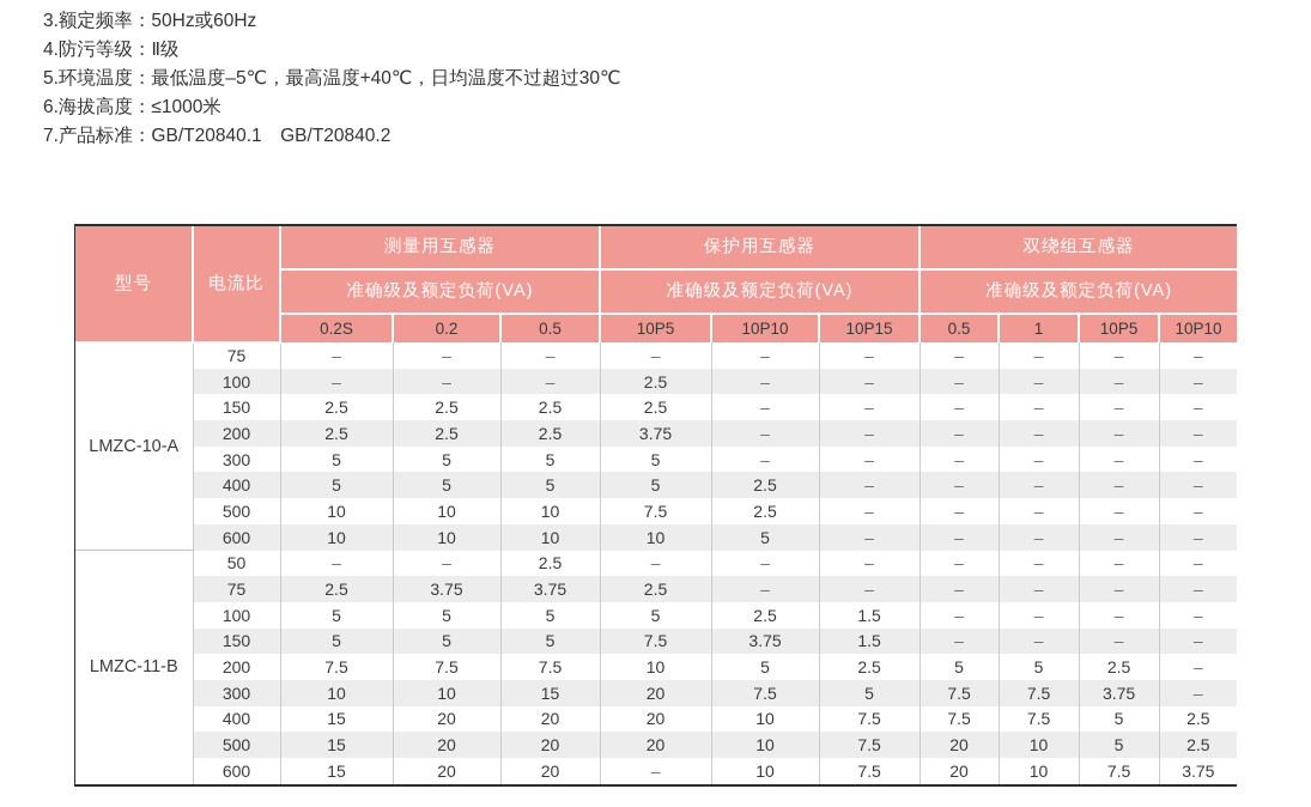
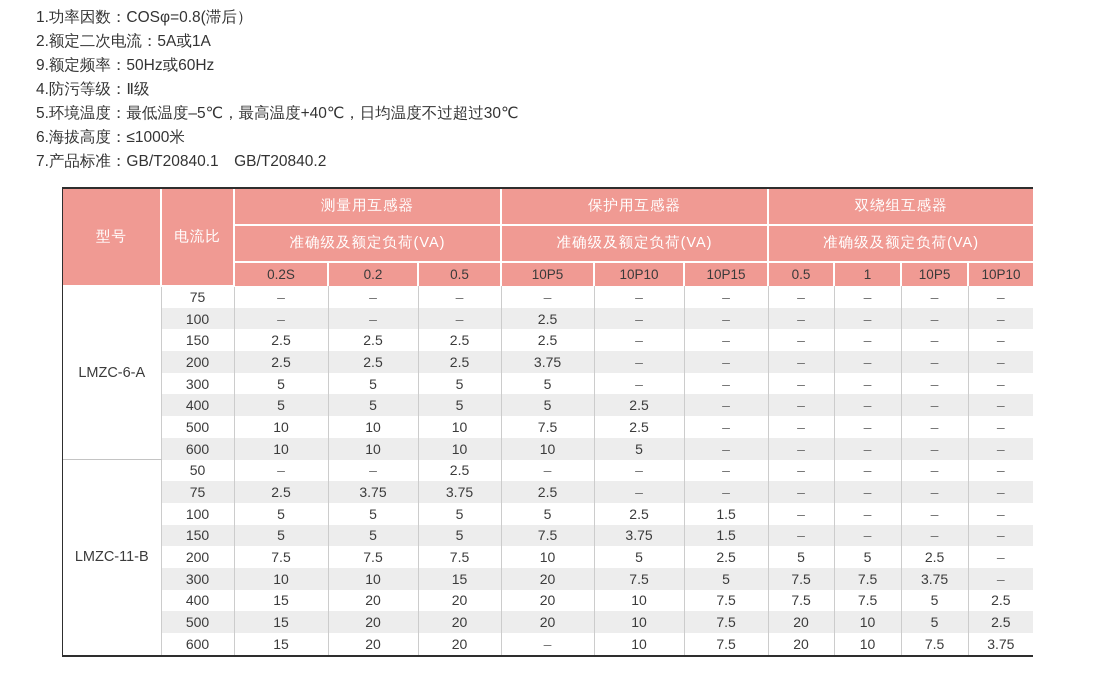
+ 1.功率因数：COSφ=0.8(滞后）
+ 2.额定二次电流：5A或1A
- 3.额定频率：50Hz或60Hz
+ 9.额定频率：50Hz或60Hz
  4.防污等级：Ⅱ级
  5.环境温度：最低温度–5℃，最高温度+40℃，日均温度不过超过30℃
  6.海拔高度：≤1000米
  7.产品标准：GB/T20840.1 GB/T20840.2
  型号	电流比	测量用互感器	保护用互感器	双绕组互感器
  准确级及额定负荷(VA)	准确级及额定负荷(VA)	准确级及额定负荷(VA)
  0.2S	0.2	0.5	10P5	10P10	10P15	0.5	1	10P5	10P10
- LMZC-10-A	75	–	–	–	–	–	–	–	–	–	–
+ LMZC-6-A	75	–	–	–	–	–	–	–	–	–	–
  100	–	–	–	2.5	–	–	–	–	–	–
  150	2.5	2.5	2.5	2.5	–	–	–	–	–	–
  200	2.5	2.5	2.5	3.75	–	–	–	–	–	–
  300	5	5	5	5	–	–	–	–	–	–
  400	5	5	5	5	2.5	–	–	–	–	–
  500	10	10	10	7.5	2.5	–	–	–	–	–
  600	10	10	10	10	5	–	–	–	–	–
  LMZC-11-B	50	–	–	2.5	–	–	–	–	–	–	–
  75	2.5	3.75	3.75	2.5	–	–	–	–	–	–
  100	5	5	5	5	2.5	1.5	–	–	–	–
  150	5	5	5	7.5	3.75	1.5	–	–	–	–
  200	7.5	7.5	7.5	10	5	2.5	5	5	2.5	–
  300	10	10	15	20	7.5	5	7.5	7.5	3.75	–
  400	15	20	20	20	10	7.5	7.5	7.5	5	2.5
  500	15	20	20	20	10	7.5	20	10	5	2.5
  600	15	20	20	–	10	7.5	20	10	7.5	3.75
